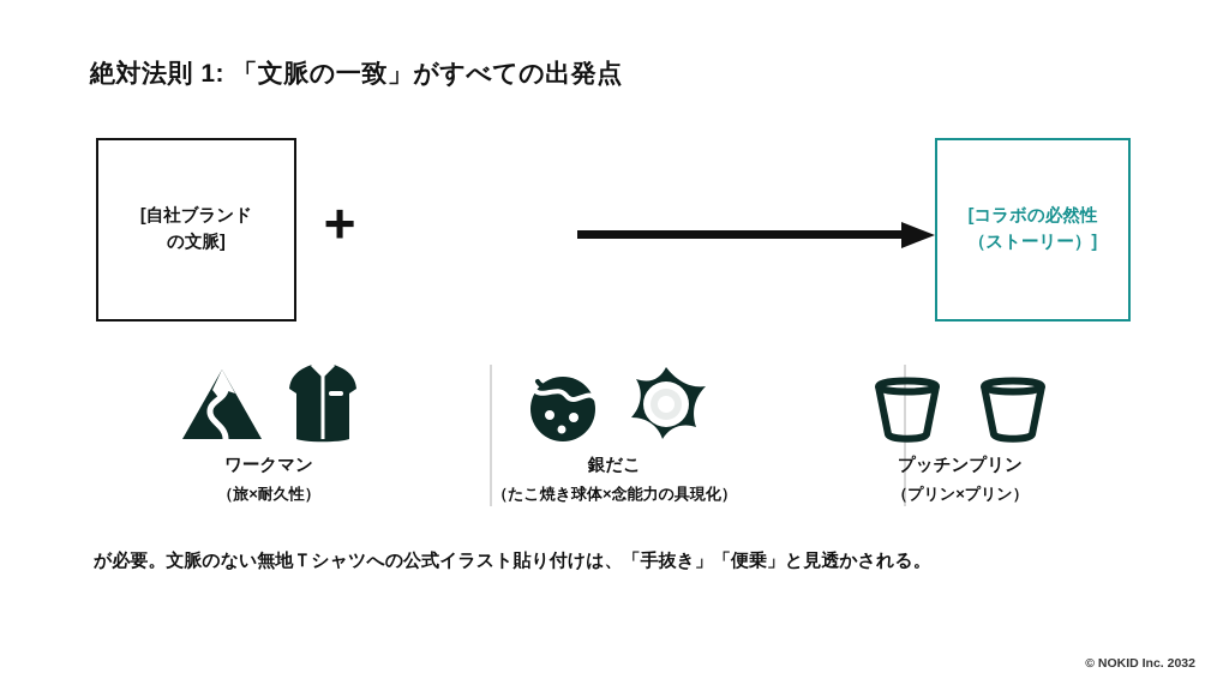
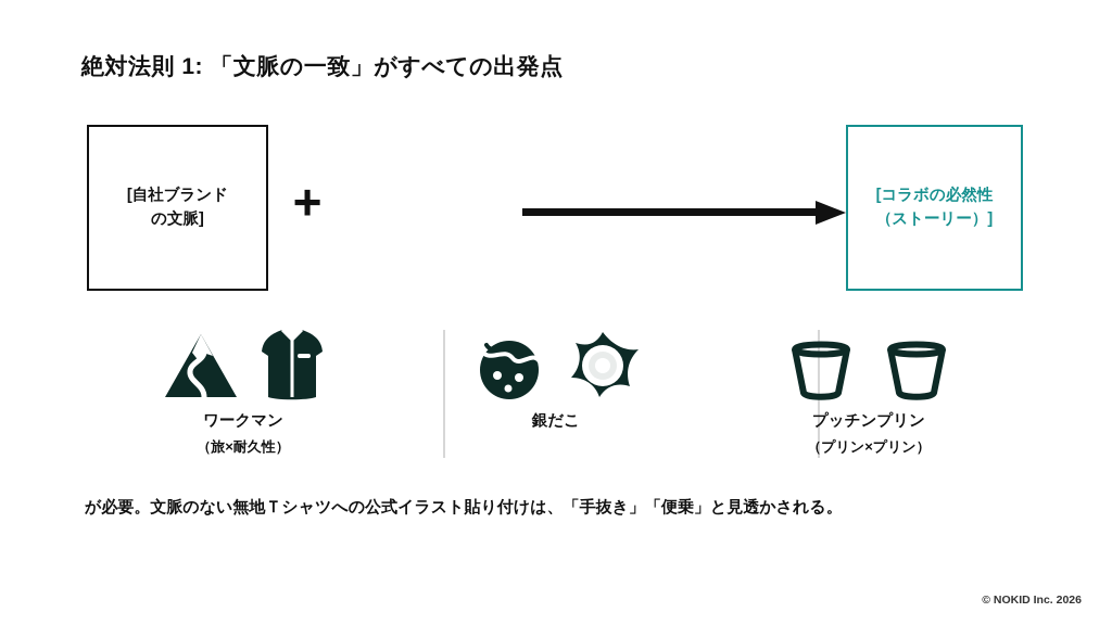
  絶対法則 1: 「文脈の一致」がすべての出発点
  [自社ブランド
  の文脈]
  +
  [コラボの必然性
  （ストーリー）]
  ワークマン
  （旅×耐久性）
  銀だこ
- （たこ焼き球体×念能力の具現化）
  プッチンプリン
  （プリン×プリン）
  が必要。文脈のない無地Ｔシャツへの公式イラスト貼り付けは、「手抜き」「便乗」と見透かされる。
- © NOKID Inc. 2032
+ © NOKID Inc. 2026
